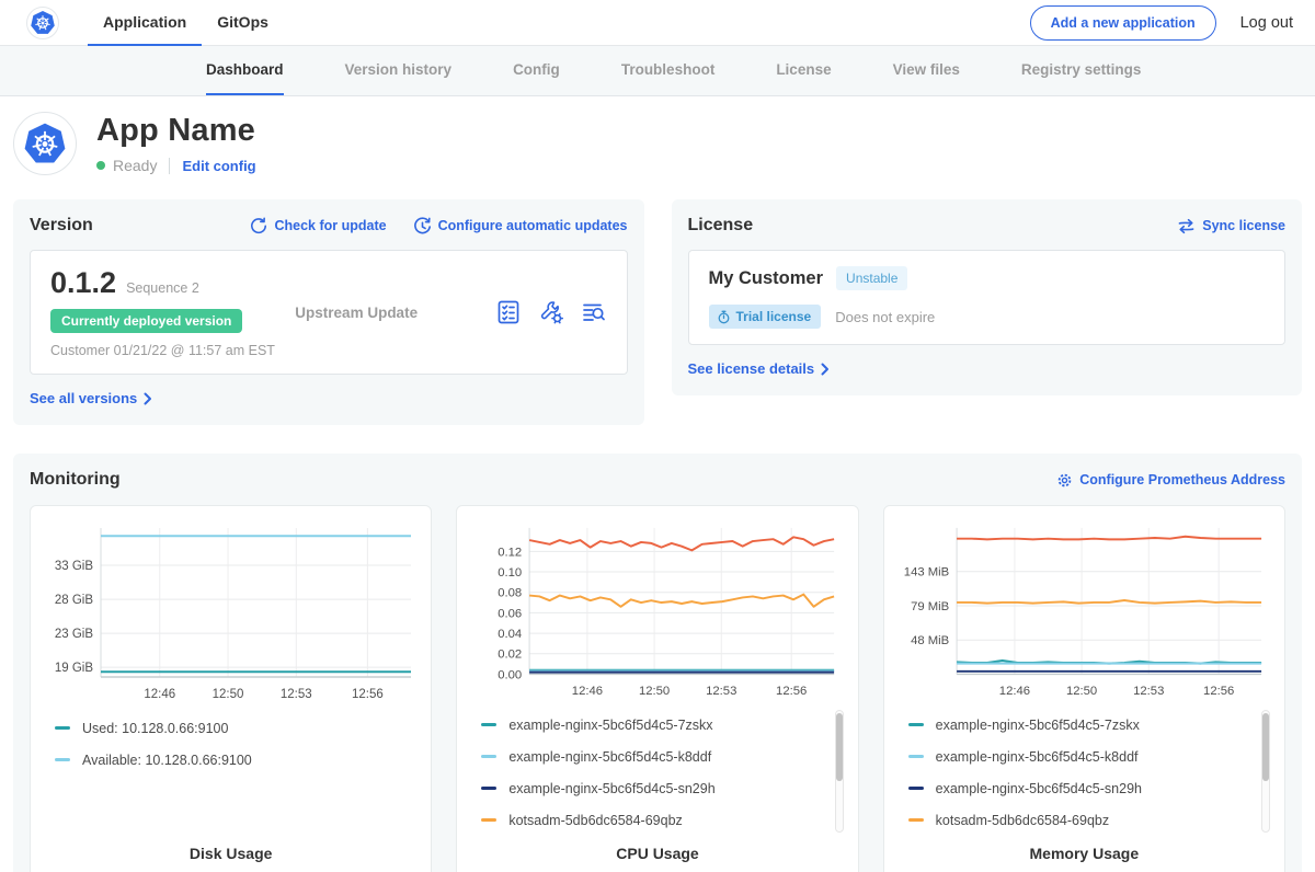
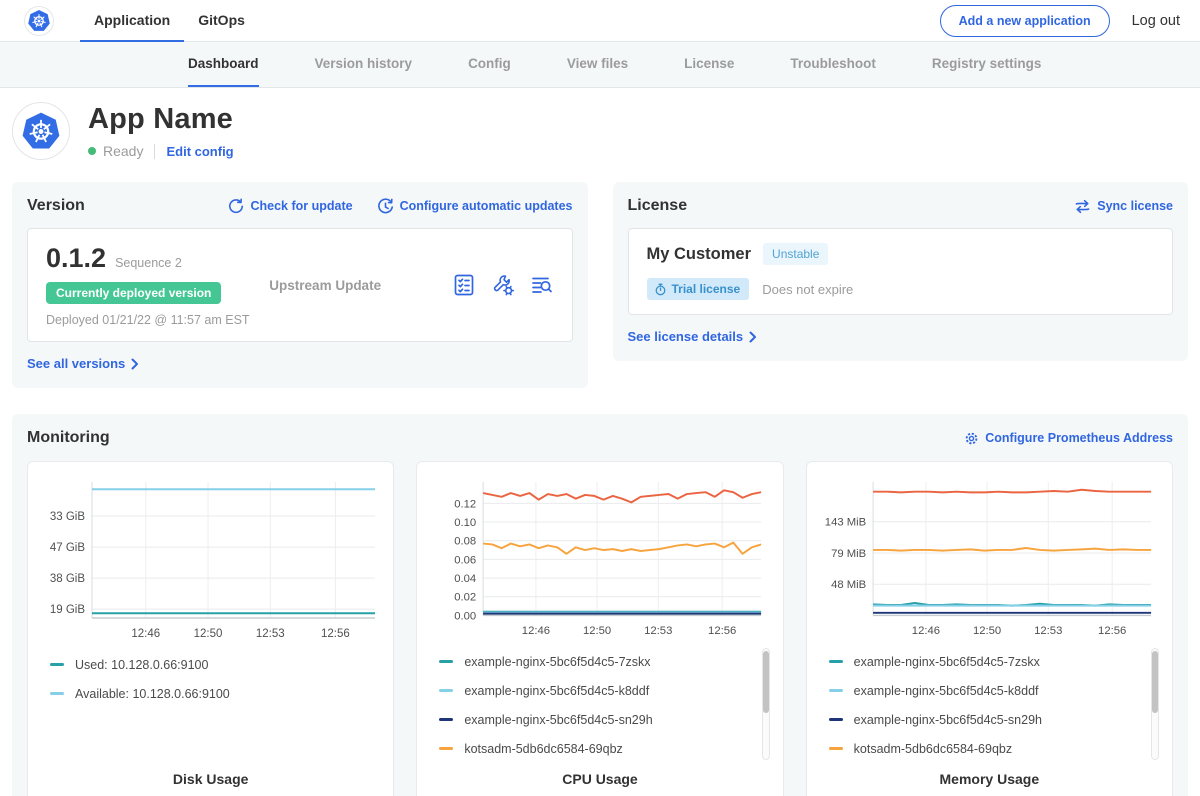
  Application
  GitOps
  Add a new application
  Log out
  Dashboard
  Version history
  Config
- Troubleshoot
+ View files
  License
- View files
+ Troubleshoot
  Registry settings
  App Name
  Ready
  Edit config
  Version
  Check for update
  Configure automatic updates
  0.1.2
  Sequence 2
  Currently deployed version
- Customer 01/21/22 @ 11:57 am EST
+ Deployed 01/21/22 @ 11:57 am EST
  Upstream Update
  See all versions
  License
  Sync license
  My Customer
  Unstable
  Trial license
  Does not expire
  See license details
  Monitoring
  Configure Prometheus Address
  19 GiB
- 23 GiB
+ 38 GiB
- 28 GiB
+ 47 GiB
  33 GiB
  12:46
  12:50
  12:53
  12:56
  Used: 10.128.0.66:9100
  Available: 10.128.0.66:9100
  Disk Usage
  0.00
  0.02
  0.04
  0.06
  0.08
  0.10
  0.12
  12:46
  12:50
  12:53
  12:56
  example-nginx-5bc6f5d4c5-7zskx
  example-nginx-5bc6f5d4c5-k8ddf
  example-nginx-5bc6f5d4c5-sn29h
  kotsadm-5db6dc6584-69qbz
  CPU Usage
  48 MiB
  79 MiB
  143 MiB
  12:46
  12:50
  12:53
  12:56
  example-nginx-5bc6f5d4c5-7zskx
  example-nginx-5bc6f5d4c5-k8ddf
  example-nginx-5bc6f5d4c5-sn29h
  kotsadm-5db6dc6584-69qbz
  Memory Usage
